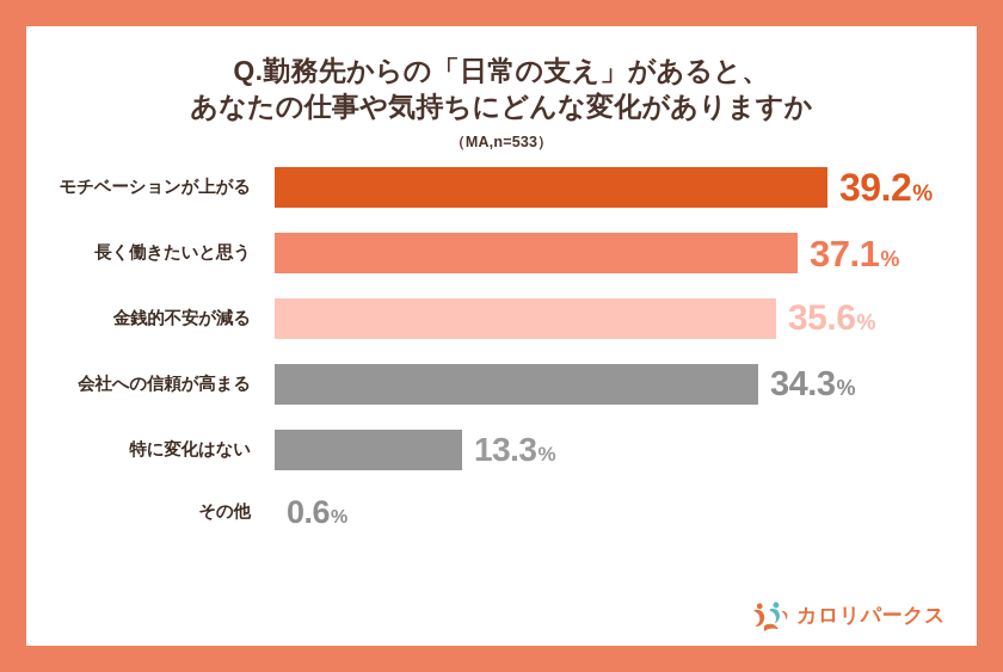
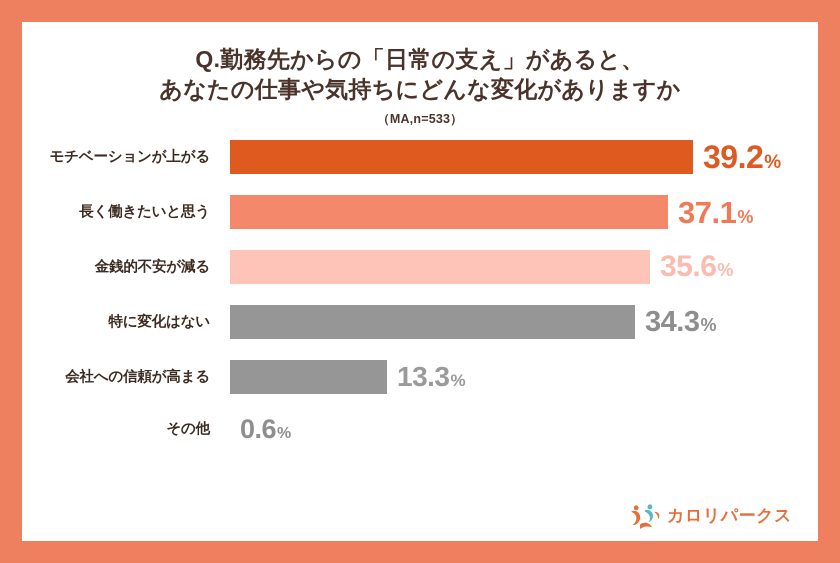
  Q.勤務先からの「日常の支え」があると、
  あなたの仕事や気持ちにどんな変化がありますか
  （MA,n=533）
  モチベーションが上がる
  39.2
  %
  長く働きたいと思う
  37.1
  %
  金銭的不安が減る
  35.6
  %
- 会社への信頼が高まる
+ 特に変化はない
  34.3
  %
- 特に変化はない
+ 会社への信頼が高まる
  13.3
  %
  その他
  0.6
  %
  カロリパークス
